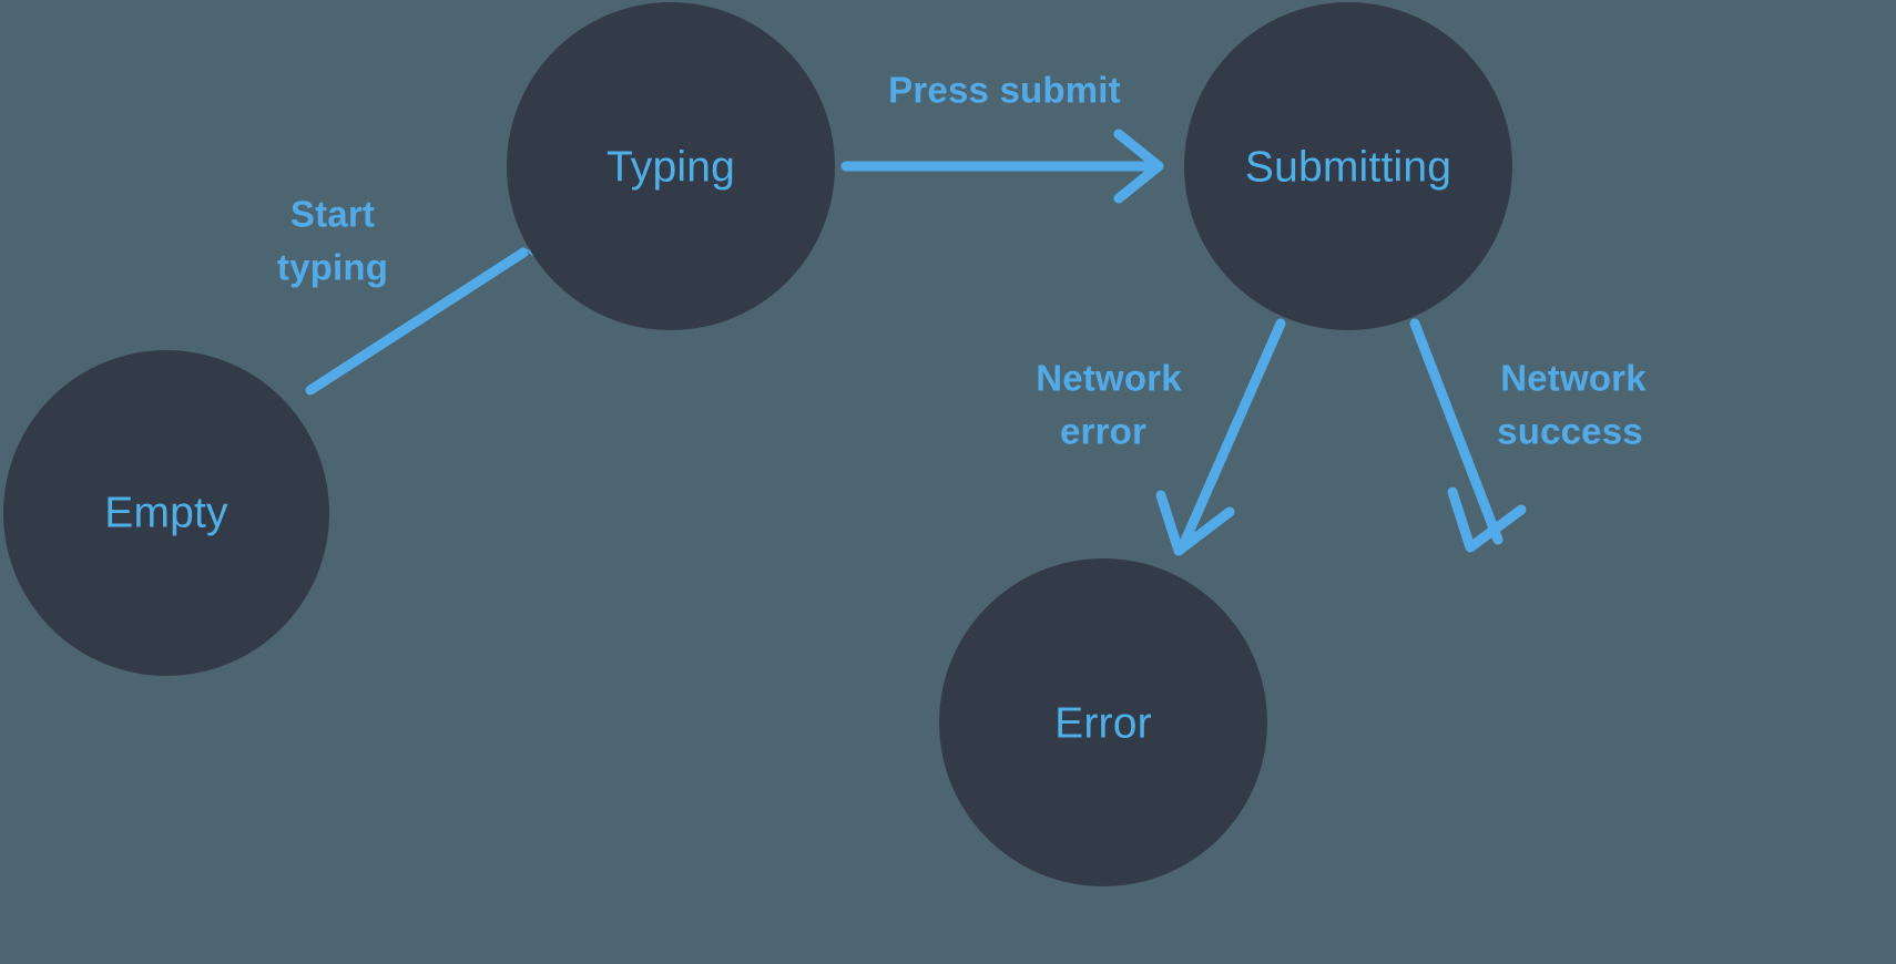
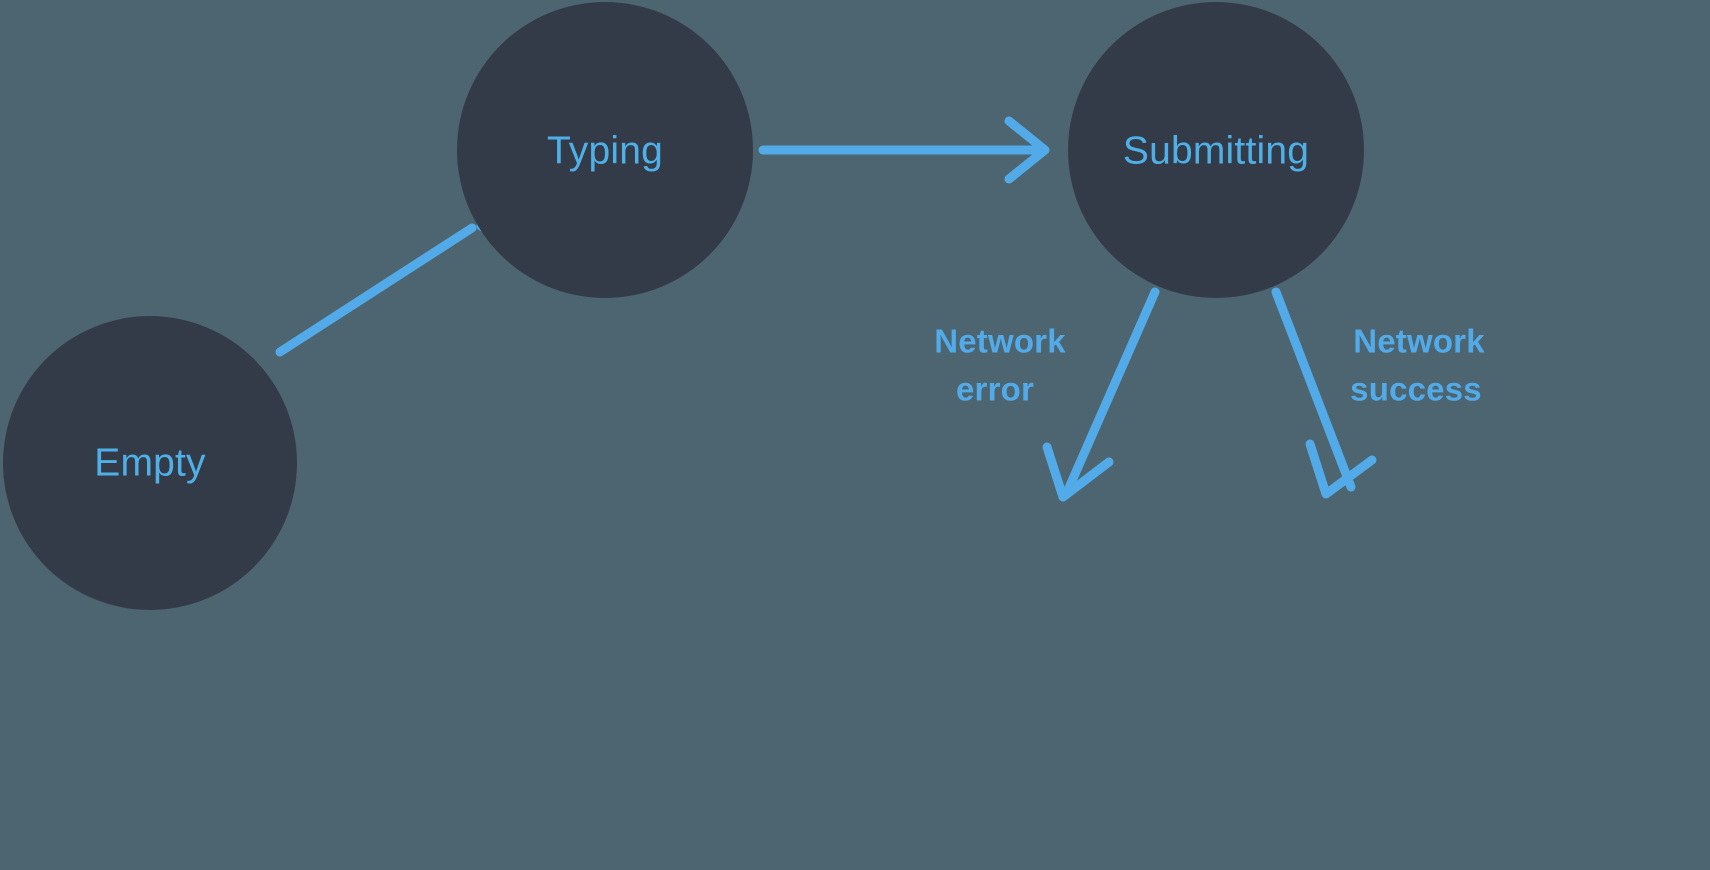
  Empty
  Typing
  Submitting
- Error
- Start
- typing
- Press submit
  Network
  error
  Network
  success
